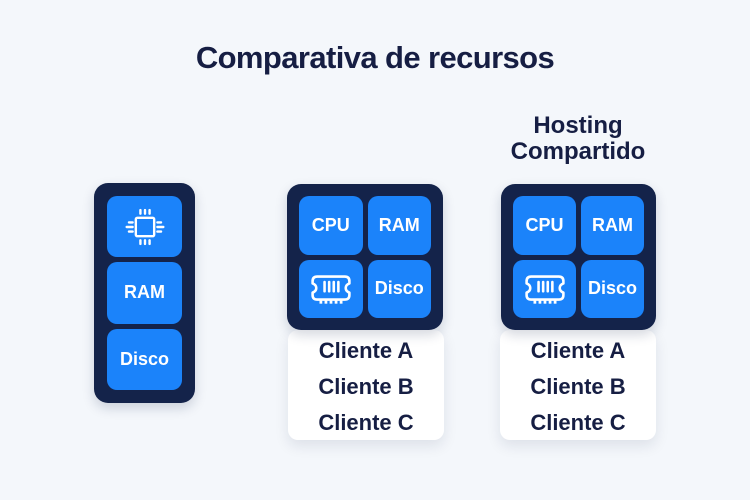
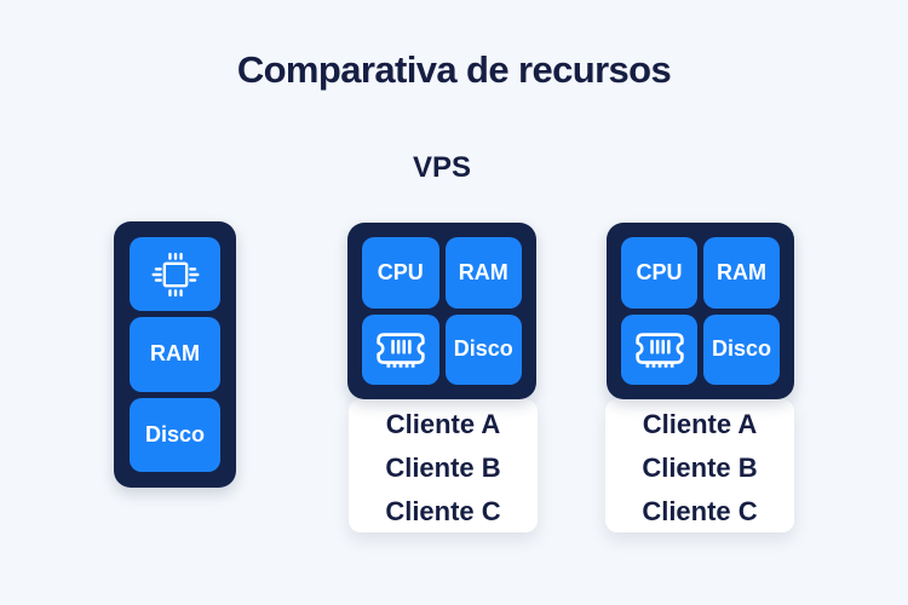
  Comparativa de recursos
  RAM
  Disco
+ VPS
  CPU
  RAM
  Disco
  Cliente A
  Cliente B
  Cliente C
- Hosting Compartido
  CPU
  RAM
  Disco
  Cliente A
  Cliente B
  Cliente C
